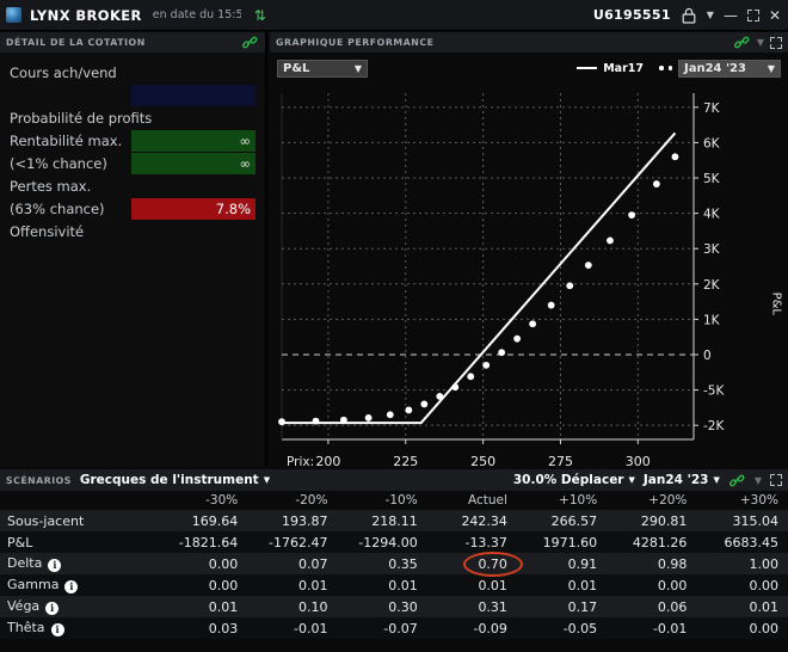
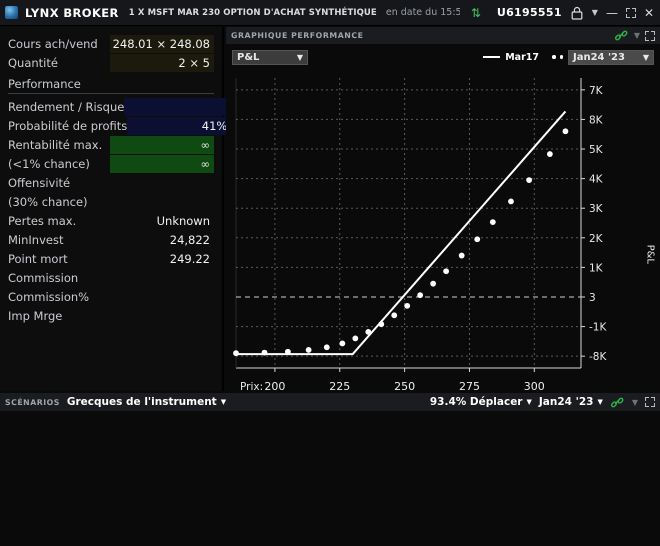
  LYNX BROKER
+ 1 X MSFT MAR 230 OPTION D'ACHAT SYNTHÉTIQUE
  en date du 15:5
  ⇅
  U6195551
  ▼
  —
  ✕
- DÉTAIL DE LA COTATION
  Cours ach/vend
+ 248.01 × 248.08
+ Quantité
+ 2 × 5
+ Performance
+ Rendement / Risque
  Probabilité de profits
+ 41%
  Rentabilité max.
  ∞
  (<1% chance)
  ∞
- Pertes max.
+ Offensivité
- (63% chance)
+ (30% chance)
- 7.8%
- Offensivité
+ Pertes max.
+ Unknown
+ MinInvest
+ 24,822
+ Point mort
+ 249.22
+ Commission
+ Commission%
+ Imp Mrge
  GRAPHIQUE PERFORMANCE
  ▼
  P&L
  ▼
  Mar17
  Jan24 '23
  ▼
- -2K
+ -8K
- -5K
+ -1K
- 0
+ 3
  1K
  2K
  3K
  4K
  5K
- 6K
+ 8K
  7K
  200
  225
  250
  275
  300
  Prix:
  SCÉNARIOS
  Grecques de l'instrument
  ▼
- 30.0% Déplacer
+ 93.4% Déplacer
  ▼
  Jan24 '23
  ▼
  ▼
- 	-30%	-20%	-10%	Actuel	+10%	+20%	+30%
- Sous-jacent	169.64	193.87	218.11	242.34	266.57	290.81	315.04
- P&L	-1821.64	-1762.47	-1294.00	-13.37	1971.60	4281.26	6683.45
- Delta i	0.00	0.07	0.35	0.70	0.91	0.98	1.00
- Gamma i	0.00	0.01	0.01	0.01	0.01	0.00	0.00
- Véga i	0.01	0.10	0.30	0.31	0.17	0.06	0.01
- Thêta i	0.03	-0.01	-0.07	-0.09	-0.05	-0.01	0.00
